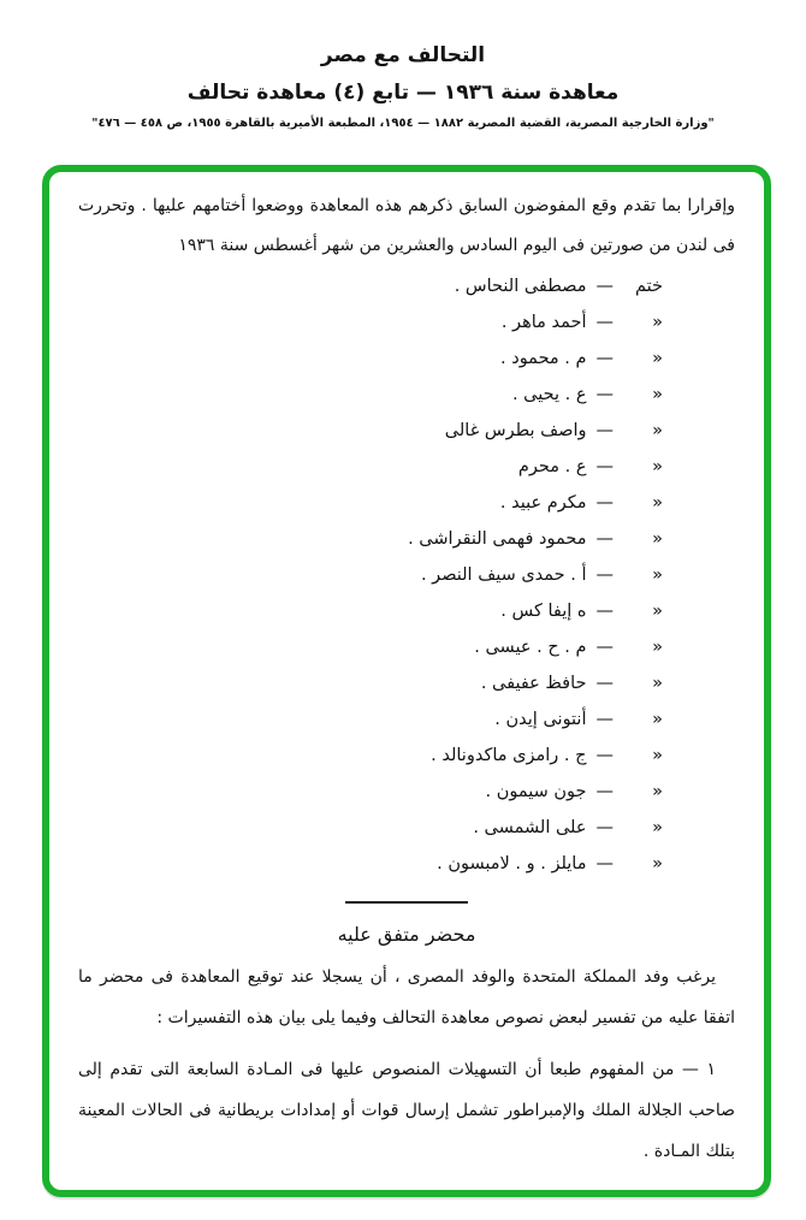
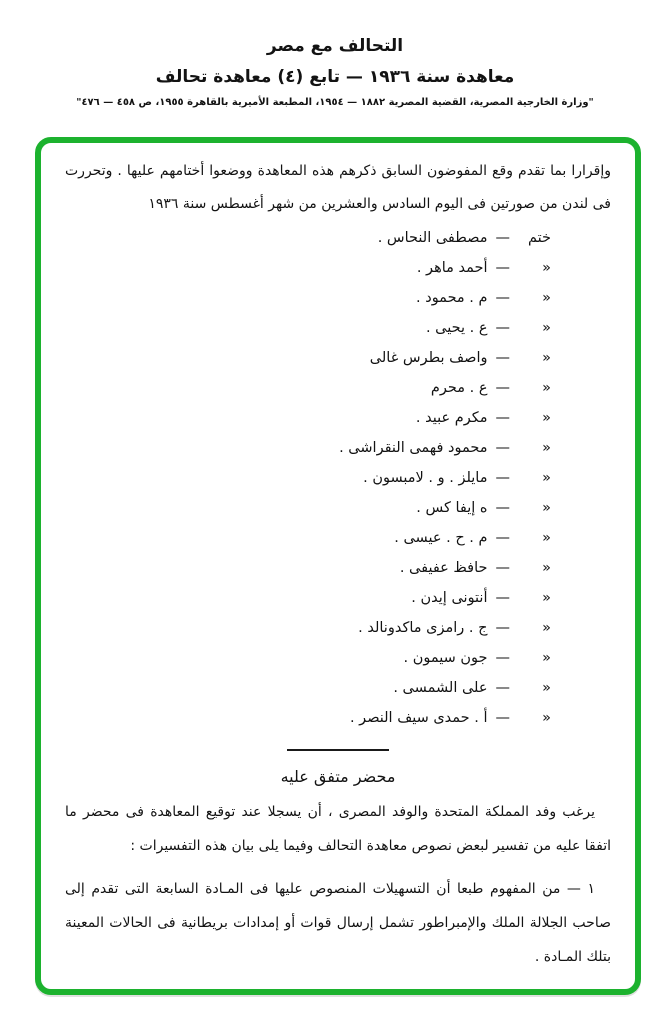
  التحالف مع مصر
  معاهدة سنة ١٩٣٦ — تابع (٤) معاهدة تحالف
  "وزارة الخارجية المصرية، القضية المصرية ١٨٨٢ — ١٩٥٤، المطبعة الأميرية بالقاهرة ١٩٥٥، ص ٤٥٨ — ٤٧٦"
  وإقرارا بما تقدم وقع المفوضون السابق ذكرهم هذه المعاهدة ووضعوا أختامهم عليها . وتحررت فى لندن من صورتين فى اليوم السادس والعشرين من شهر أغسطس سنة ١٩٣٦
  ختم—مصطفى النحاس .
  «—أحمد ماهر .
  «—م . محمود .
  «—ع . يحيى .
  «—واصف بطرس غالى
  «—ع . محرم
  «—مكرم عبيد .
  «—محمود فهمى النقراشى .
- «—أ . حمدى سيف النصر .
+ «—مايلز . و . لامبسون .
  «—ه إيفا كس .
  «—م . ح . عيسى .
  «—حافظ عفيفى .
  «—أنتونى إيدن .
  «—ج . رامزى ماكدونالد .
  «—جون سيمون .
  «—على الشمسى .
- «—مايلز . و . لامبسون .
+ «—أ . حمدى سيف النصر .
  محضر متفق عليه
  يرغب وفد المملكة المتحدة والوفد المصرى ، أن يسجلا عند توقيع المعاهدة فى محضر ما اتفقا عليه من تفسير لبعض نصوص معاهدة التحالف وفيما يلى بيان هذه التفسيرات :
  ١ — من المفهوم طبعا أن التسهيلات المنصوص عليها فى المـادة السابعة التى تقدم إلى صاحب الجلالة الملك والإمبراطور تشمل إرسال قوات أو إمدادات بريطانية فى الحالات المعينة بتلك المـادة .
